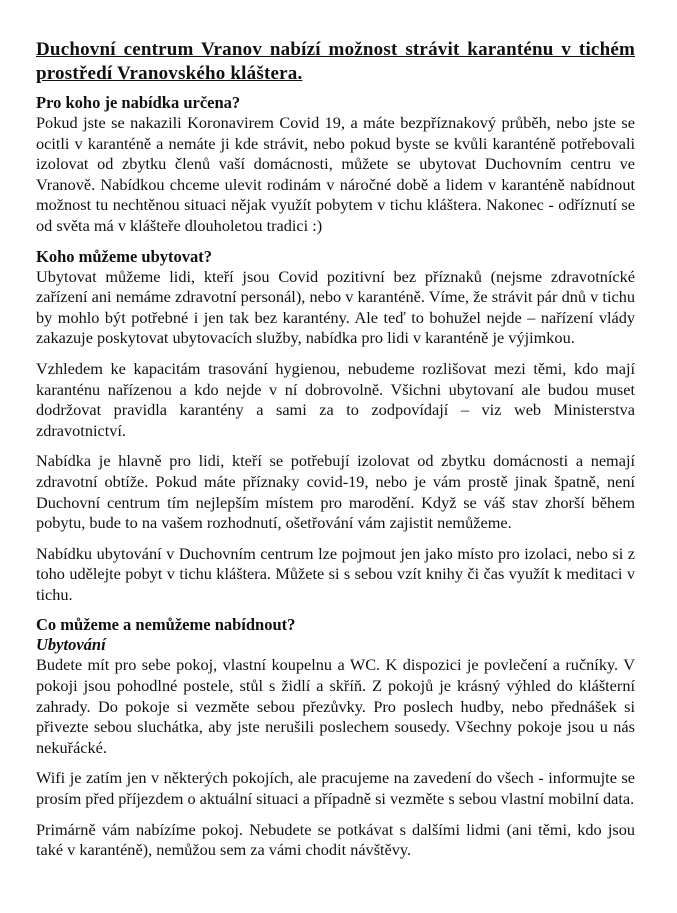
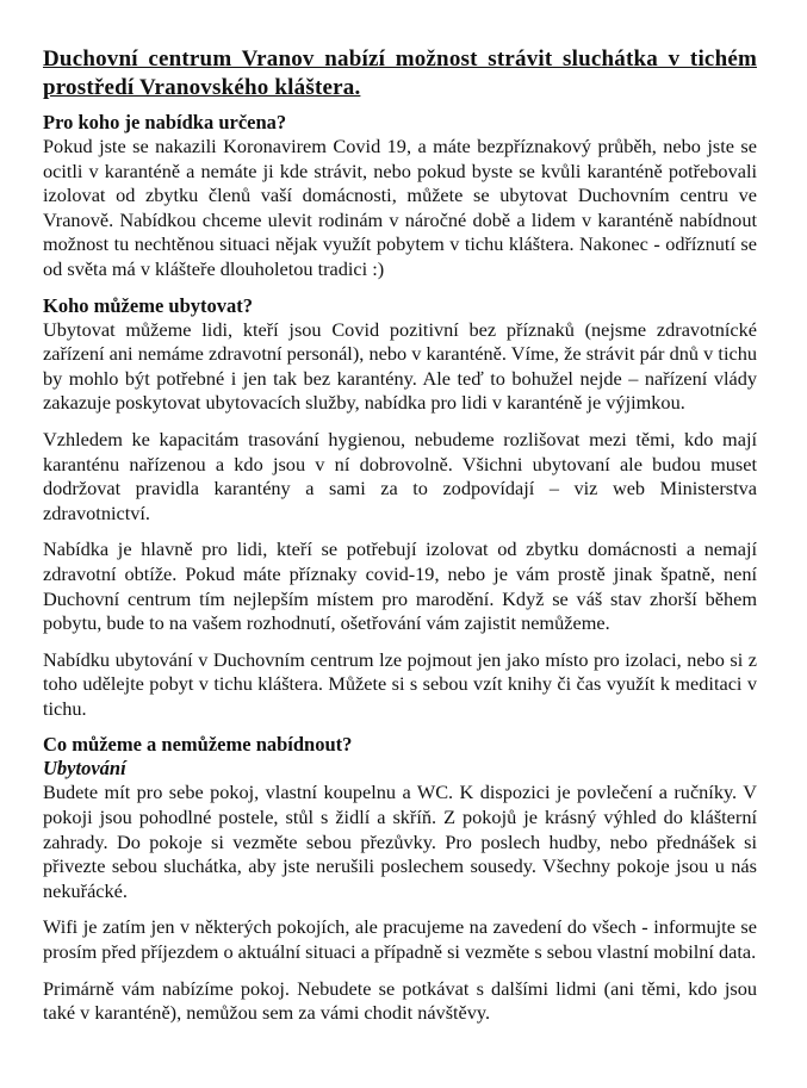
- Duchovní centrum Vranov nabízí možnost strávit karanténu v tichém prostředí Vranovského kláštera.
+ Duchovní centrum Vranov nabízí možnost strávit sluchátka v tichém prostředí Vranovského kláštera.
  Pro koho je nabídka určena?
  Pokud jste se nakazili Koronavirem Covid 19, a máte bezpříznakový průběh, nebo jste se ocitli v karanténě a nemáte ji kde strávit, nebo pokud byste se kvůli karanténě potřebovali izolovat od zbytku členů vaší domácnosti, můžete se ubytovat Duchovním centru ve Vranově. Nabídkou chceme ulevit rodinám v náročné době a lidem v karanténě nabídnout možnost tu nechtěnou situaci nějak využít pobytem v tichu kláštera. Nakonec - odříznutí se od světa má v klášteře dlouholetou tradici :)
  Koho můžeme ubytovat?
  Ubytovat můžeme lidi, kteří jsou Covid pozitivní bez příznaků (nejsme zdravotnícké zařízení ani nemáme zdravotní personál), nebo v karanténě. Víme, že strávit pár dnů v tichu by mohlo být potřebné i jen tak bez karantény. Ale teď to bohužel nejde – nařízení vlády zakazuje poskytovat ubytovacích služby, nabídka pro lidi v karanténě je výjimkou.
- Vzhledem ke kapacitám trasování hygienou, nebudeme rozlišovat mezi těmi, kdo mají karanténu nařízenou a kdo nejde v ní dobrovolně. Všichni ubytovaní ale budou muset dodržovat pravidla karantény a sami za to zodpovídají – viz web Ministerstva zdravotnictví.
+ Vzhledem ke kapacitám trasování hygienou, nebudeme rozlišovat mezi těmi, kdo mají karanténu nařízenou a kdo jsou v ní dobrovolně. Všichni ubytovaní ale budou muset dodržovat pravidla karantény a sami za to zodpovídají – viz web Ministerstva zdravotnictví.
  Nabídka je hlavně pro lidi, kteří se potřebují izolovat od zbytku domácnosti a nemají zdravotní obtíže. Pokud máte příznaky covid-19, nebo je vám prostě jinak špatně, není Duchovní centrum tím nejlepším místem pro marodění. Když se váš stav zhorší během pobytu, bude to na vašem rozhodnutí, ošetřování vám zajistit nemůžeme.
  Nabídku ubytování v Duchovním centrum lze pojmout jen jako místo pro izolaci, nebo si z toho udělejte pobyt v tichu kláštera. Můžete si s sebou vzít knihy či čas využít k meditaci v tichu.
  Co můžeme a nemůžeme nabídnout?
  Ubytování
  Budete mít pro sebe pokoj, vlastní koupelnu a WC. K dispozici je povlečení a ručníky. V pokoji jsou pohodlné postele, stůl s židlí a skříň. Z pokojů je krásný výhled do klášterní zahrady. Do pokoje si vezměte sebou přezůvky. Pro poslech hudby, nebo přednášek si přivezte sebou sluchátka, aby jste nerušili poslechem sousedy. Všechny pokoje jsou u nás nekuřácké.
  Wifi je zatím jen v některých pokojích, ale pracujeme na zavedení do všech - informujte se prosím před příjezdem o aktuální situaci a případně si vezměte s sebou vlastní mobilní data.
  Primárně vám nabízíme pokoj. Nebudete se potkávat s dalšími lidmi (ani těmi, kdo jsou také v karanténě), nemůžou sem za vámi chodit návštěvy.
